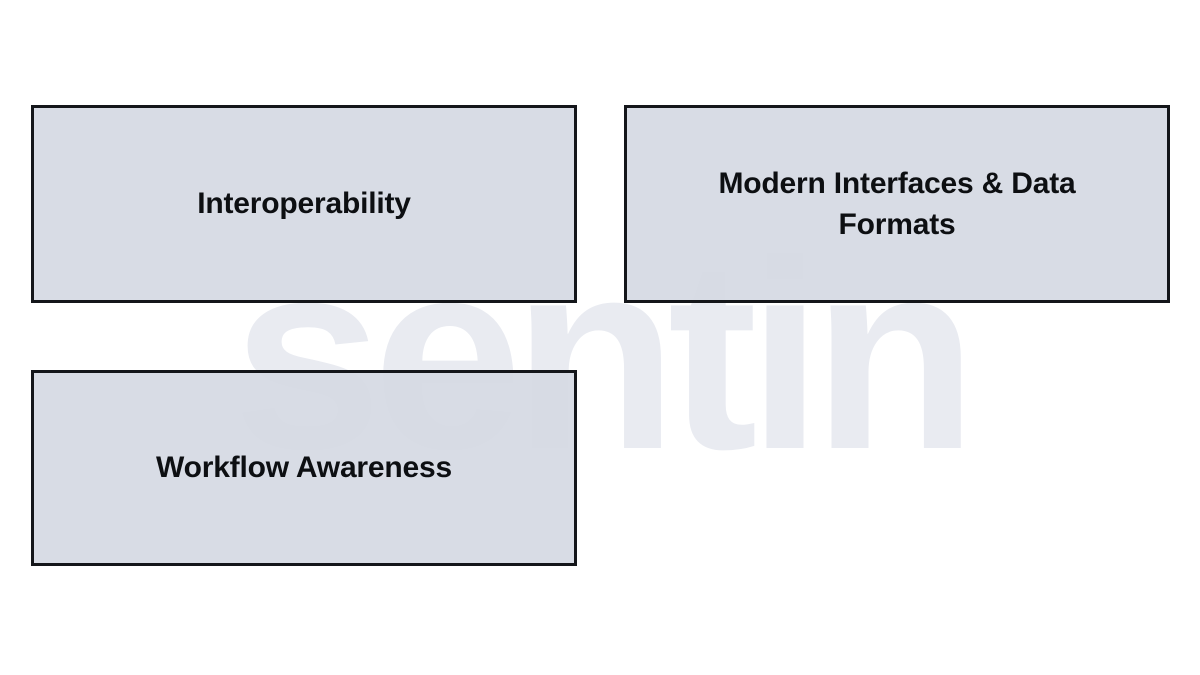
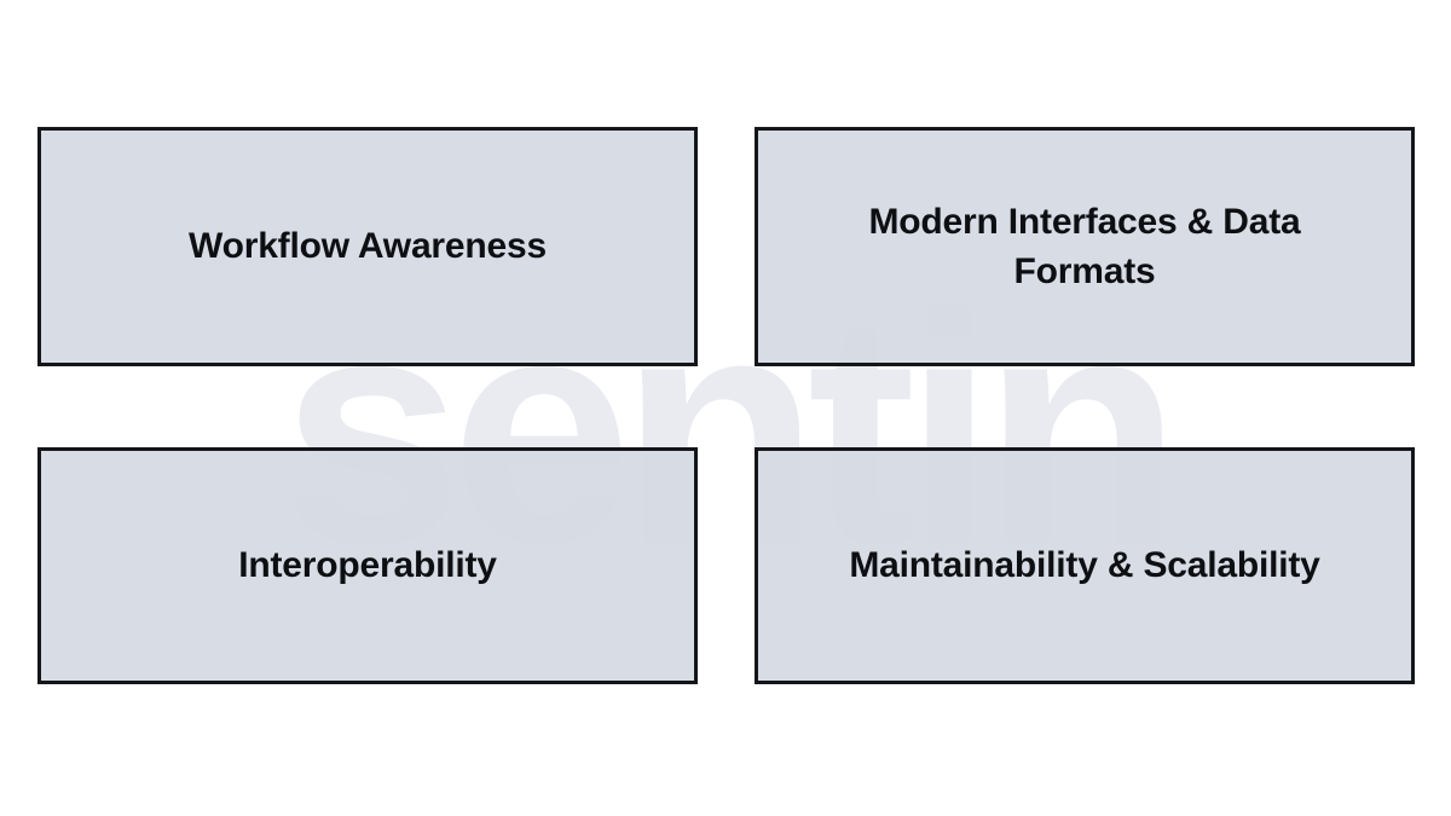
  sentin
- Interoperability
+ Workflow Awareness
  Modern Interfaces & Data Formats
- Workflow Awareness
+ Interoperability
+ Maintainability & Scalability
